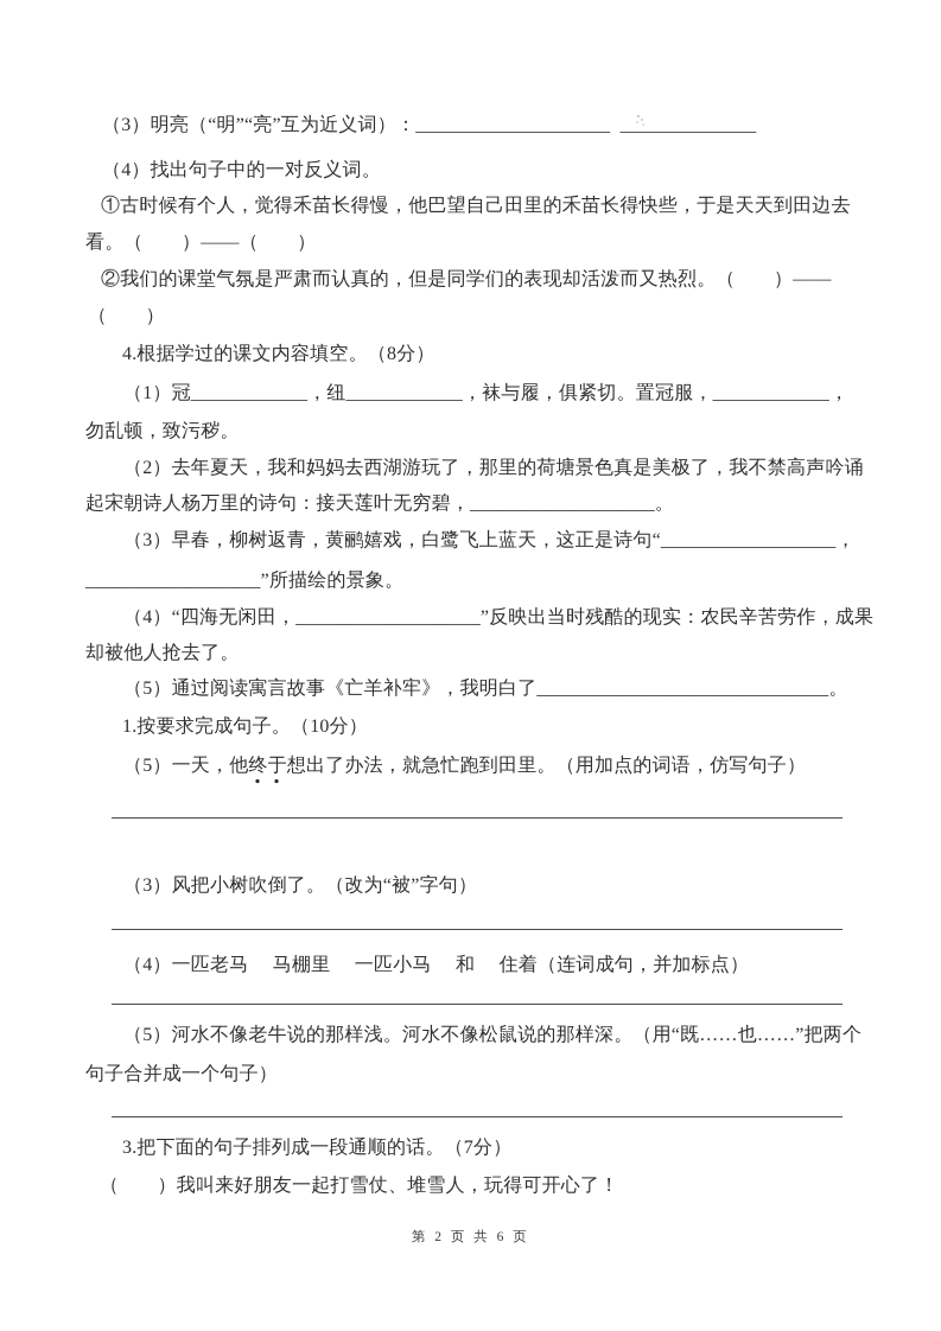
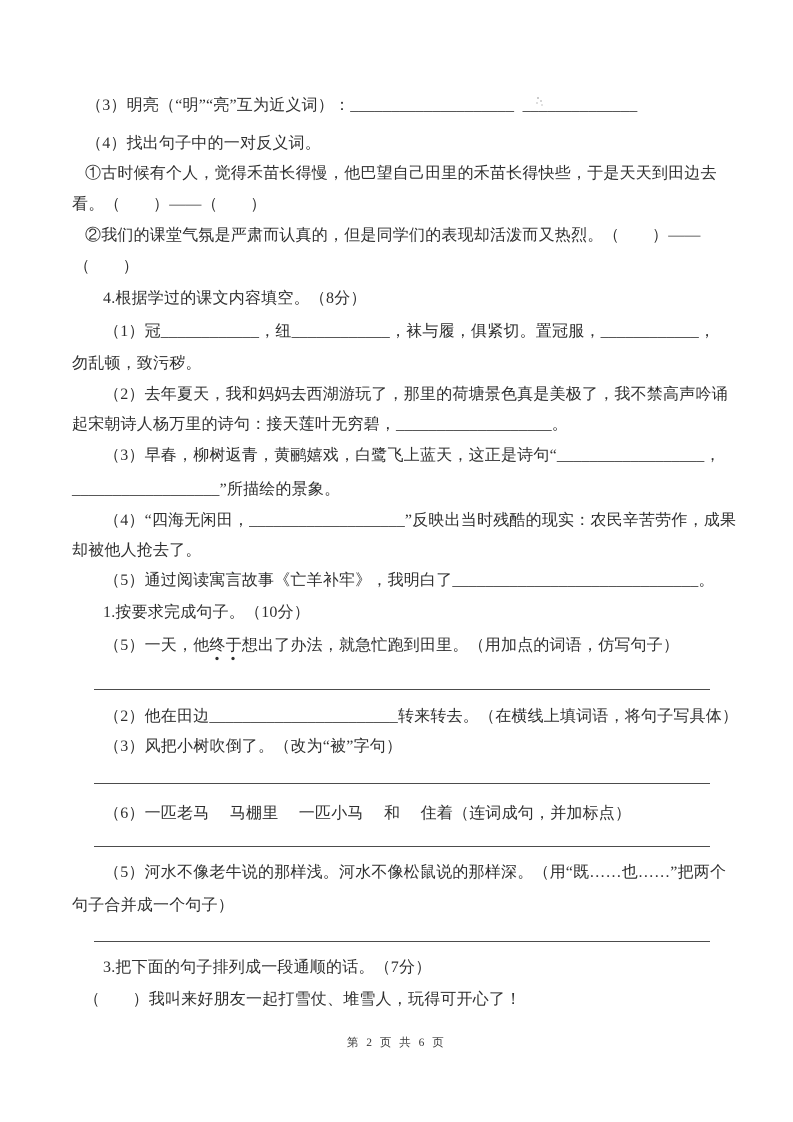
  （3）明亮（“明”“亮”互为近义词）：____________________ ______________
  （4）找出句子中的一对反义词。
  ①古时候有个人，觉得禾苗长得慢，他巴望自己田里的禾苗长得快些，于是天天到田边去
  看。（ ）——（ ）
  ②我们的课堂气氛是严肃而认真的，但是同学们的表现却活泼而又热烈。（ ）——
  （ ）
  4.根据学过的课文内容填空。（8分）
  （1）冠____________，纽____________，袜与履，俱紧切。置冠服，____________，
  勿乱顿，致污秽。
  （2）去年夏天，我和妈妈去西湖游玩了，那里的荷塘景色真是美极了，我不禁高声吟诵
  起宋朝诗人杨万里的诗句：接天莲叶无穷碧，___________________。
  （3）早春，柳树返青，黄鹂嬉戏，白鹭飞上蓝天，这正是诗句“__________________，
  __________________”所描绘的景象。
  （4）“四海无闲田，___________________”反映出当时残酷的现实：农民辛苦劳作，成果
  却被他人抢去了。
  （5）通过阅读寓言故事《亡羊补牢》，我明白了______________________________。
  1.按要求完成句子。（10分）
  （5）一天，他终于想出了办法，就急忙跑到田里。（用加点的词语，仿写句子）
+ （2）他在田边_______________________转来转去。（在横线上填词语，将句子写具体）
  （3）风把小树吹倒了。（改为“被”字句）
- （4）一匹老马 马棚里 一匹小马 和 住着（连词成句，并加标点）
+ （6）一匹老马 马棚里 一匹小马 和 住着（连词成句，并加标点）
  （5）河水不像老牛说的那样浅。河水不像松鼠说的那样深。（用“既……也……”把两个
  句子合并成一个句子）
  3.把下面的句子排列成一段通顺的话。（7分）
  （ ）我叫来好朋友一起打雪仗、堆雪人，玩得可开心了！
  第 2 页 共 6 页
